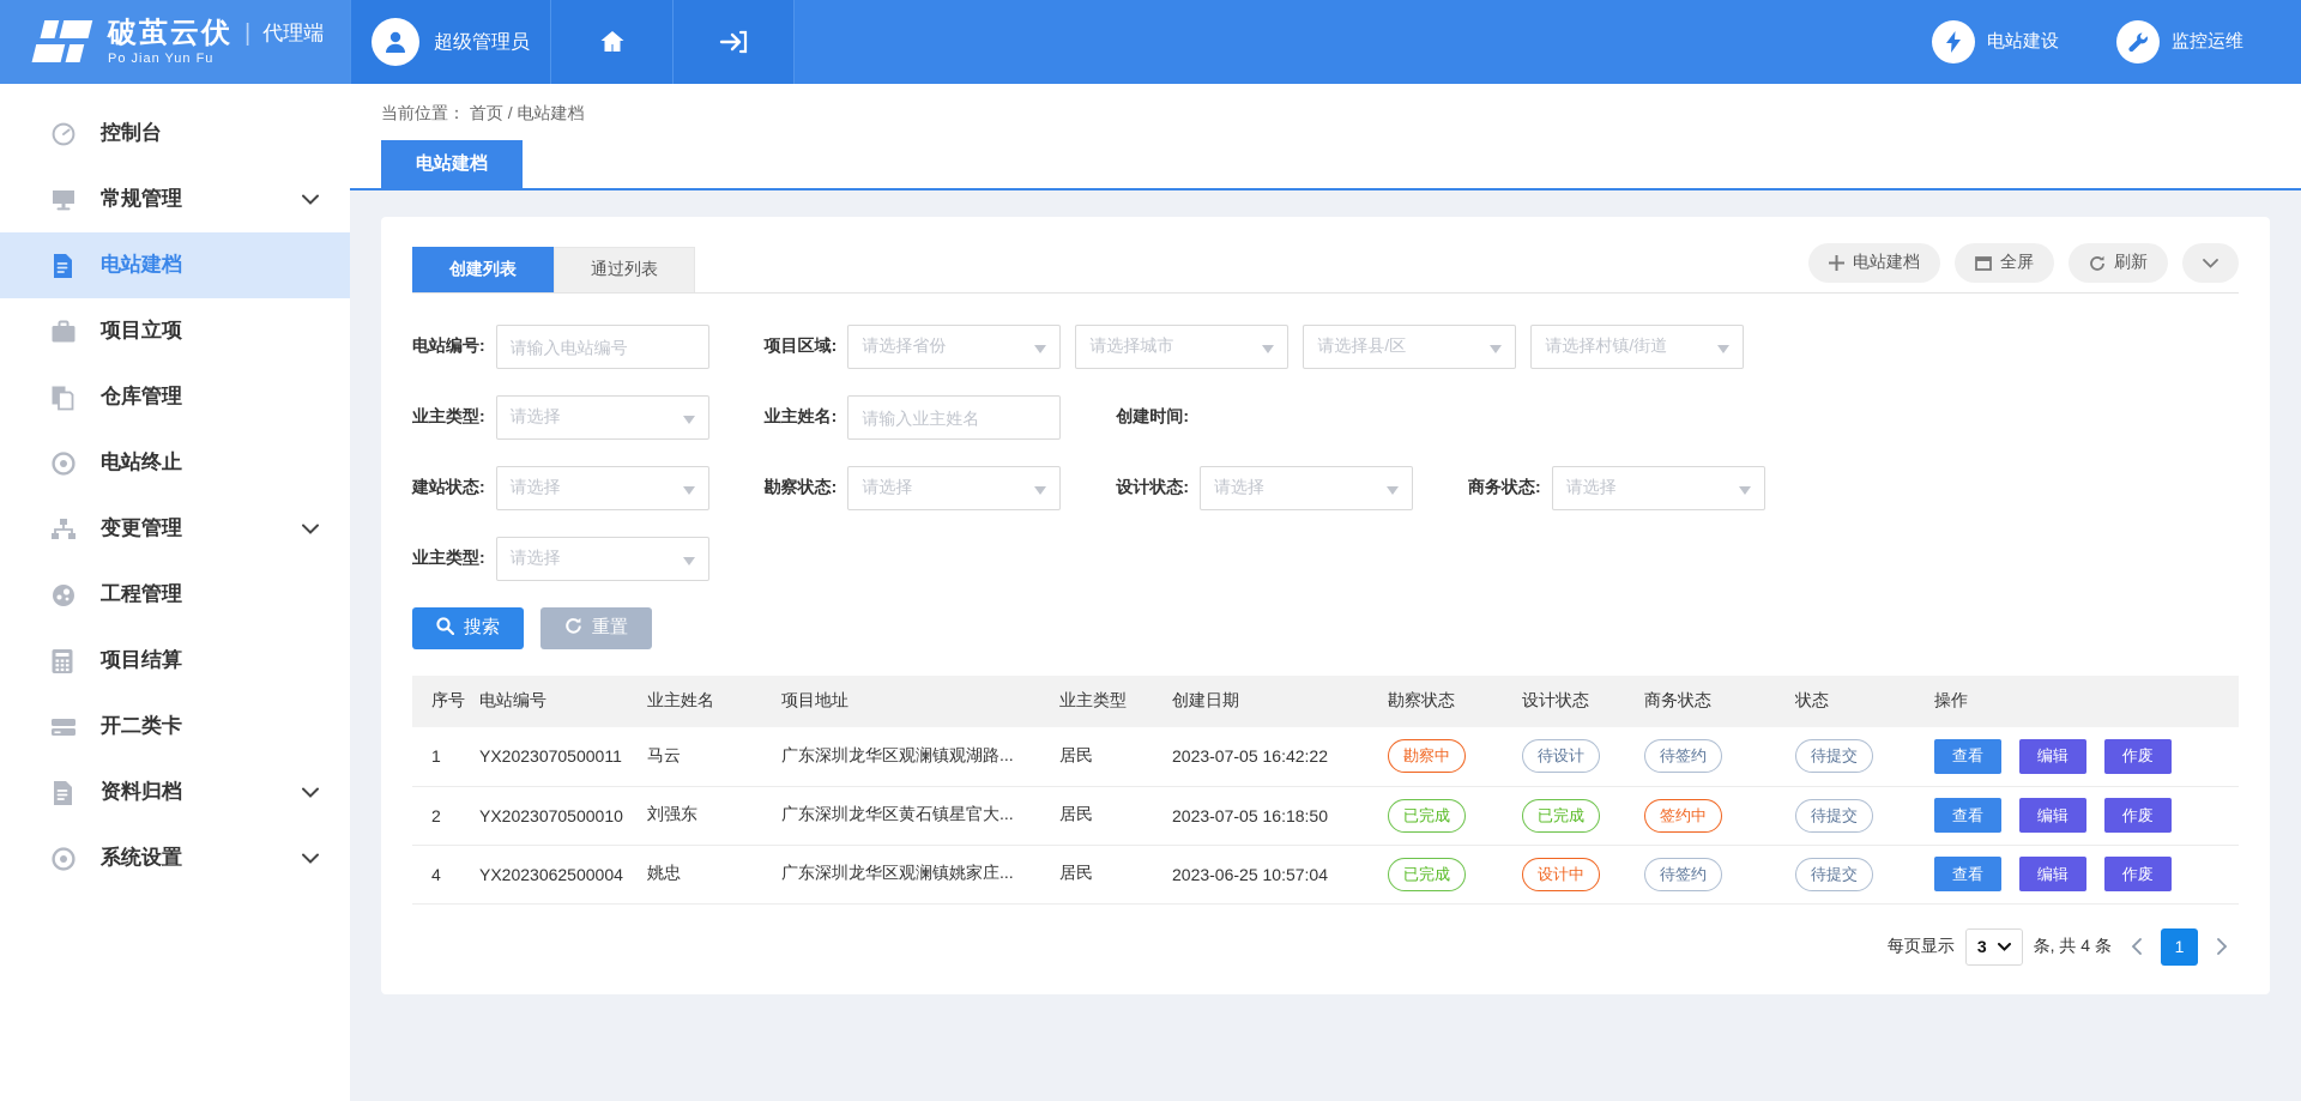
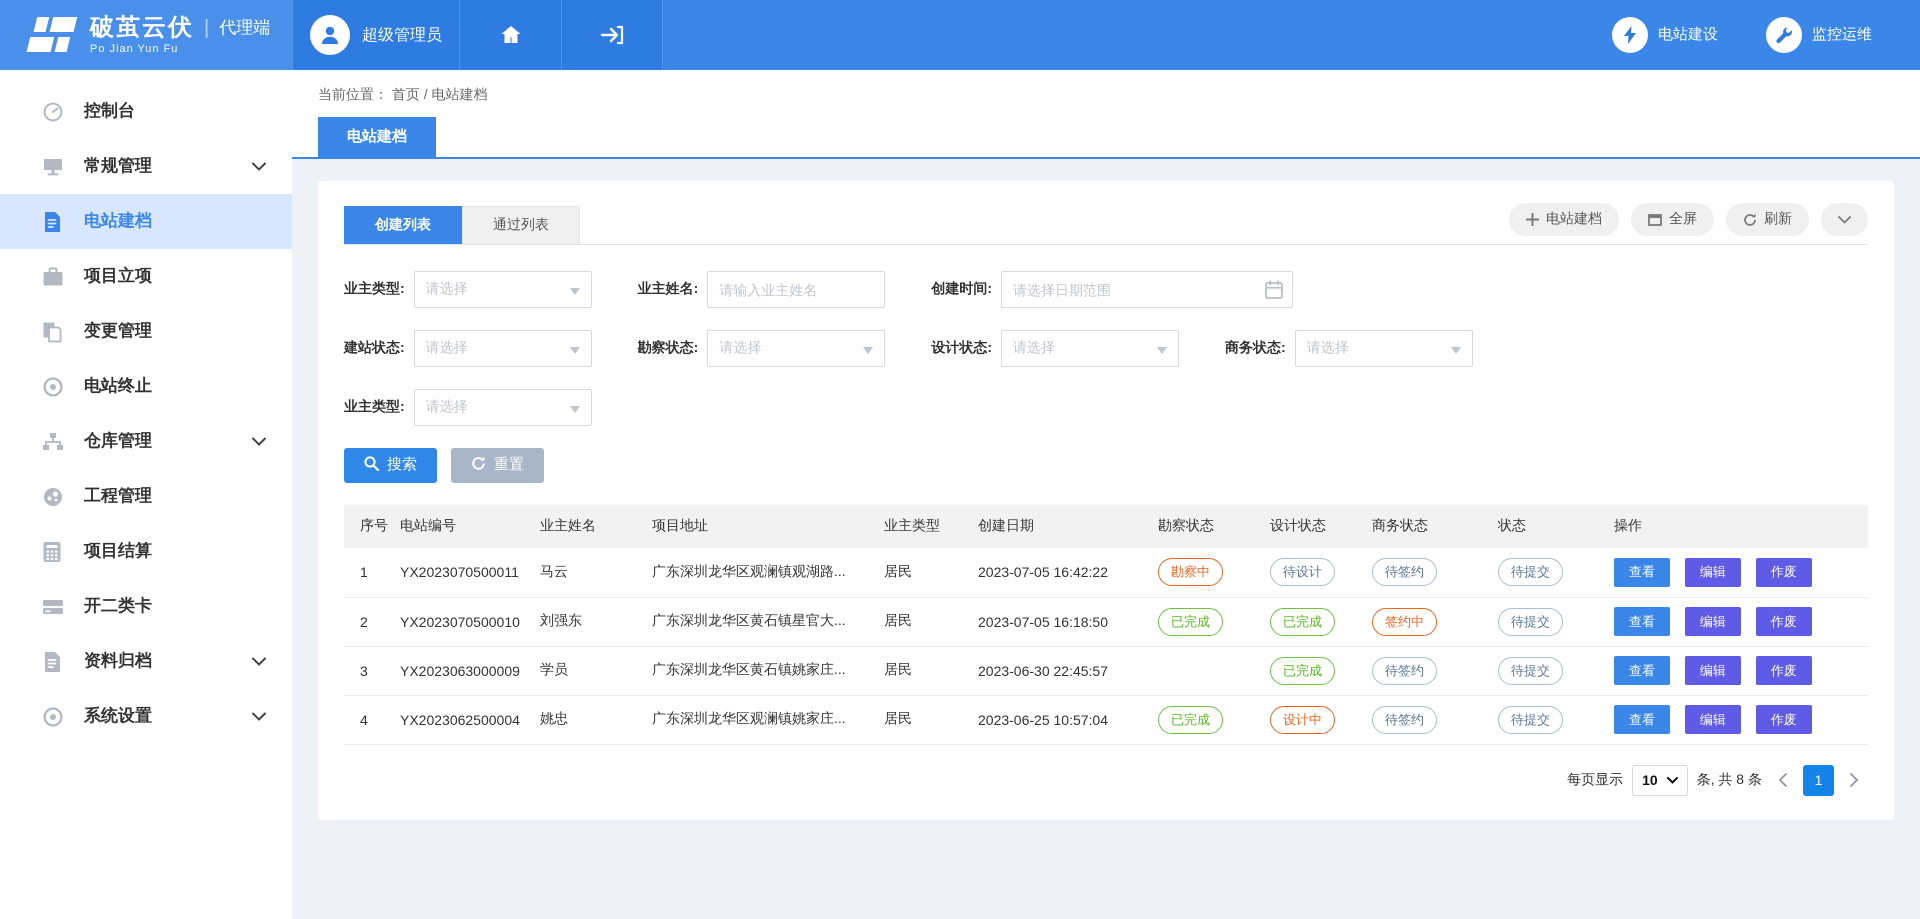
  破茧云伏
  |
  代理端
  Po Jian Yun Fu
  超级管理员
  电站建设
  监控运维
  控制台
  常规管理
  电站建档
  项目立项
- 仓库管理
+ 变更管理
  电站终止
- 变更管理
+ 仓库管理
  工程管理
  项目结算
  开二类卡
  资料归档
  系统设置
  当前位置： 首页 / 电站建档
  电站建档
  创建列表
  通过列表
  电站建档
  全屏
  刷新
- 电站编号:
- 请输入电站编号
- 项目区域:
- 请选择省份
- 请选择城市
- 请选择县/区
- 请选择村镇/街道
  业主类型:
  请选择
  业主姓名:
  请输入业主姓名
  创建时间:
+ 请选择日期范围
  建站状态:
  请选择
  勘察状态:
  请选择
  设计状态:
  请选择
  商务状态:
  请选择
  业主类型:
  请选择
  搜索
  重置
  序号	电站编号	业主姓名	项目地址	业主类型	创建日期	勘察状态	设计状态	商务状态	状态	操作
  1	YX2023070500011	马云	广东深圳龙华区观澜镇观湖路...	居民	2023-07-05 16:42:22	勘察中	待设计	待签约	待提交	查看 编辑 作废
  2	YX2023070500010	刘强东	广东深圳龙华区黄石镇星官大...	居民	2023-07-05 16:18:50	已完成	已完成	签约中	待提交	查看 编辑 作废
+ 3	YX2023063000009	学员	广东深圳龙华区黄石镇姚家庄...	居民	2023-06-30 22:45:57		已完成	待签约	待提交	查看 编辑 作废
  4	YX2023062500004	姚忠	广东深圳龙华区观澜镇姚家庄...	居民	2023-06-25 10:57:04	已完成	设计中	待签约	待提交	查看 编辑 作废
  每页显示
- 3
+ 10
- 条, 共 4 条
+ 条, 共 8 条
  1
